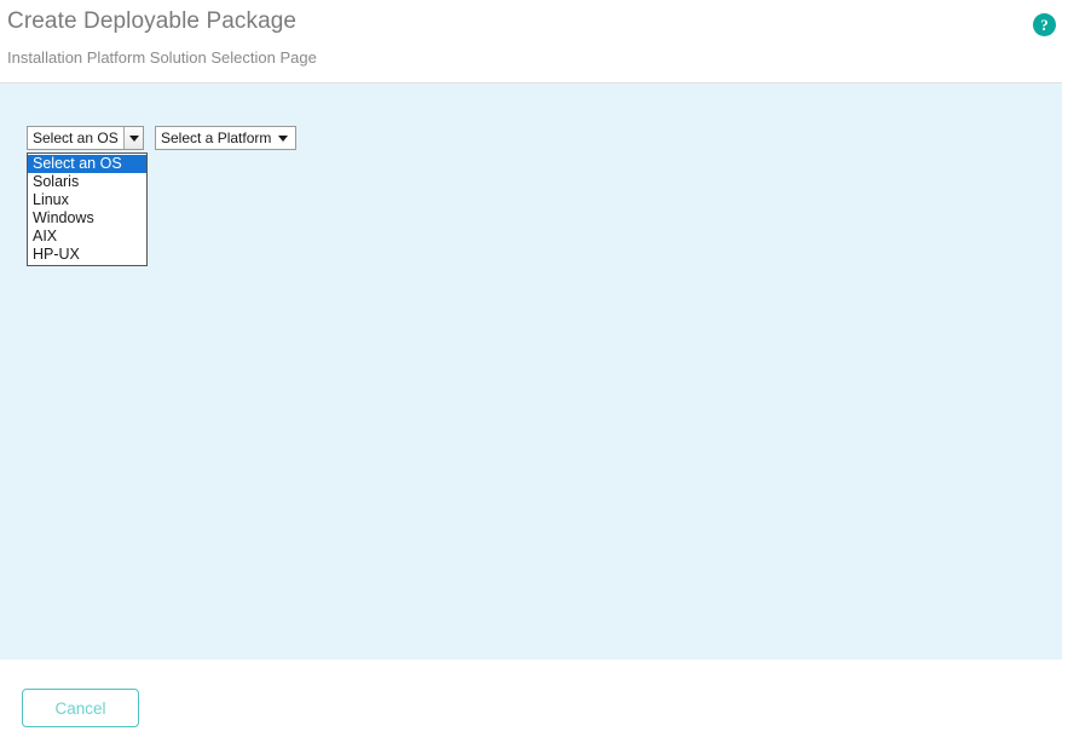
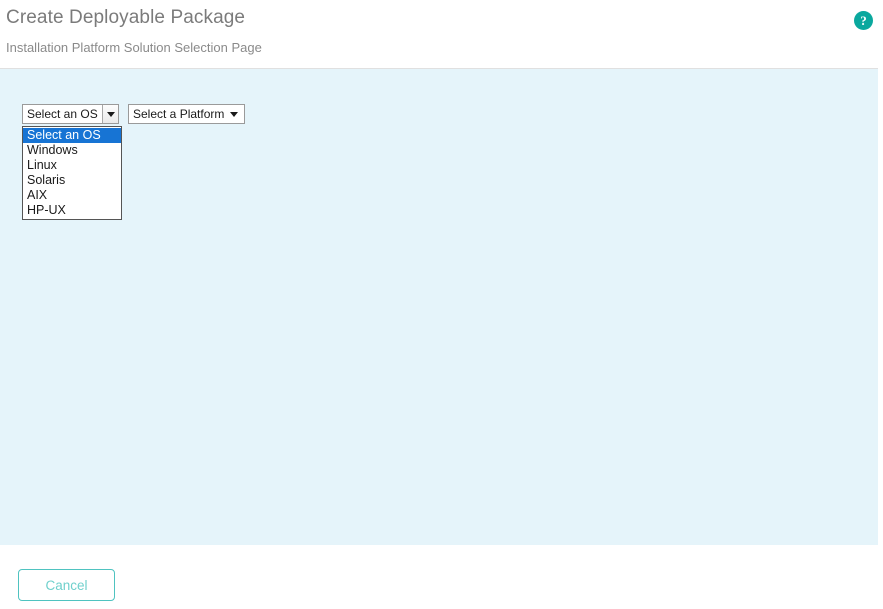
  Create Deployable Package
  Installation Platform Solution Selection Page
  ?
  Select an OS
  Select an OS
- Solaris
+ Windows
  Linux
- Windows
+ Solaris
  AIX
  HP-UX
  Select a Platform
  Cancel
